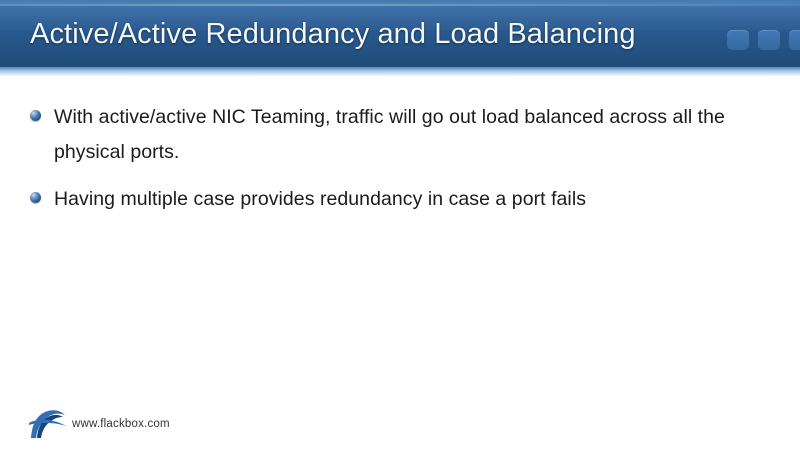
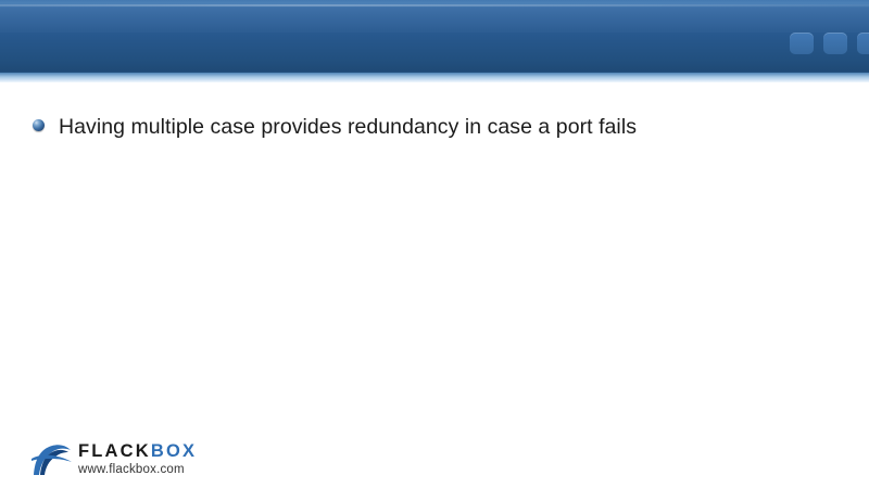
- Active/Active Redundancy and Load Balancing
- With active/active NIC Teaming, traffic will go out load balanced across all the physical ports.
  Having multiple case provides redundancy in case a port fails
+ FLACKBOX
  www.flackbox.com
